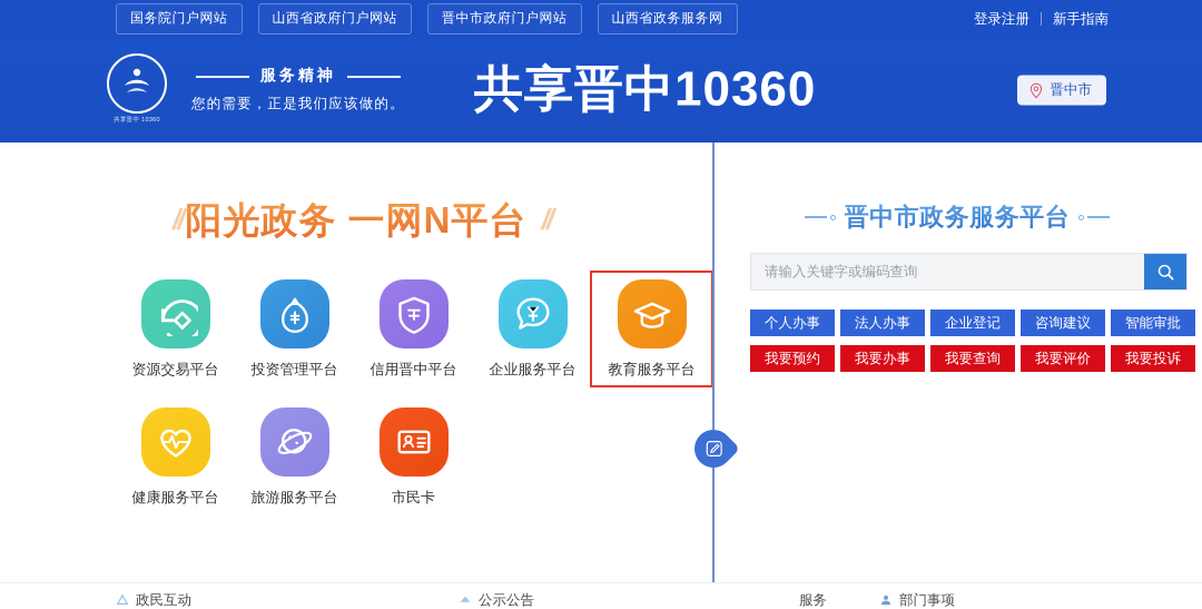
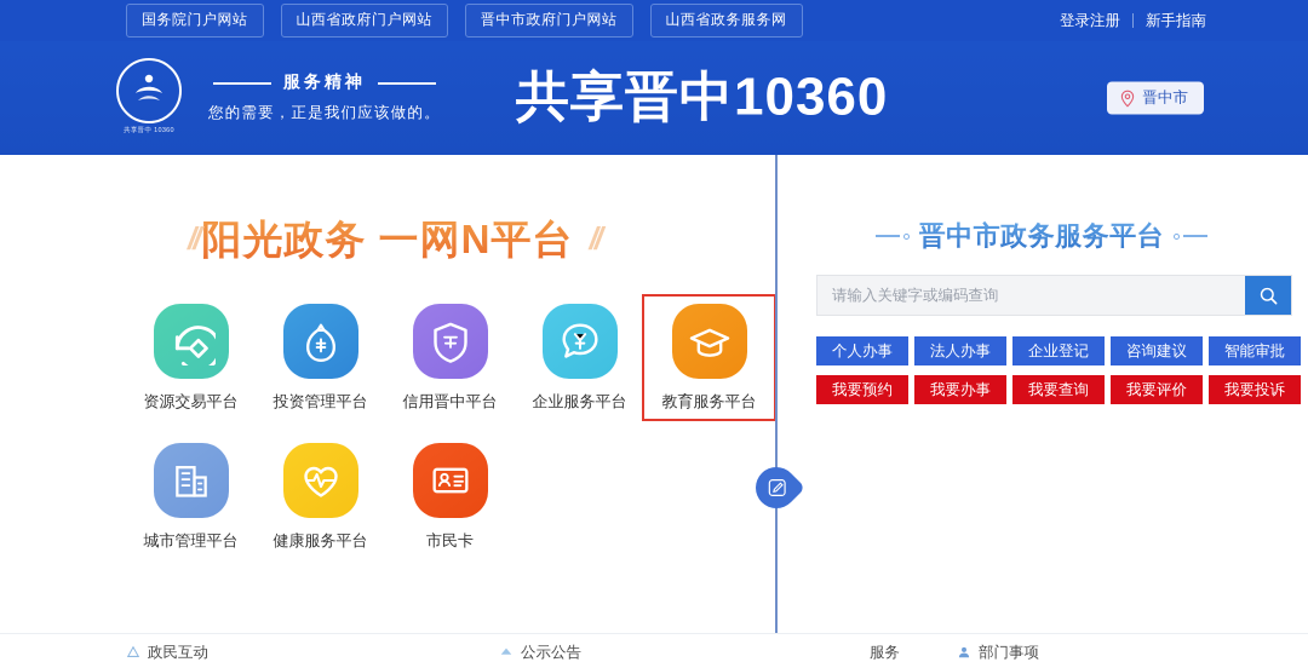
  国务院门户网站
  山西省政府门户网站
  晋中市政府门户网站
  山西省政务服务网
  登录注册
  新手指南
  服务精神
  您的需要，正是我们应该做的。
  共享晋中10360
  晋中市
  //
  阳光政务 一网N平台
  //
  资源交易平台
  投资管理平台
  信用晋中平台
  企业服务平台
  教育服务平台
+ 城市管理平台
  健康服务平台
- 旅游服务平台
  市民卡
  晋中市政务服务平台
  请输入关键字或编码查询
  个人办事
  法人办事
  企业登记
  咨询建议
  智能审批
  我要预约
  我要办事
  我要查询
  我要评价
  我要投诉
  政民互动
  公示公告
  服务
  部门事项
